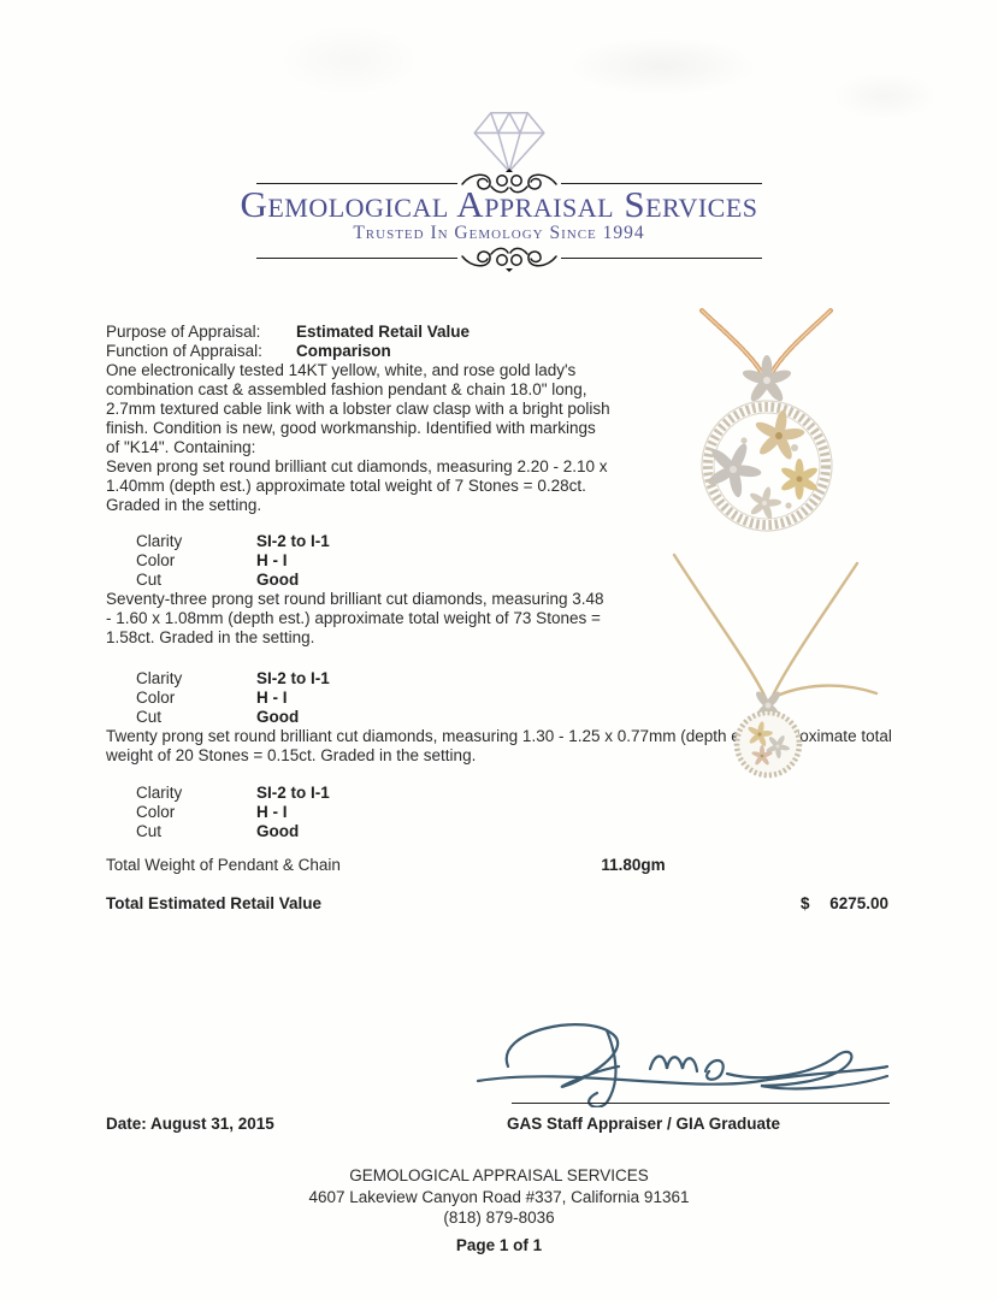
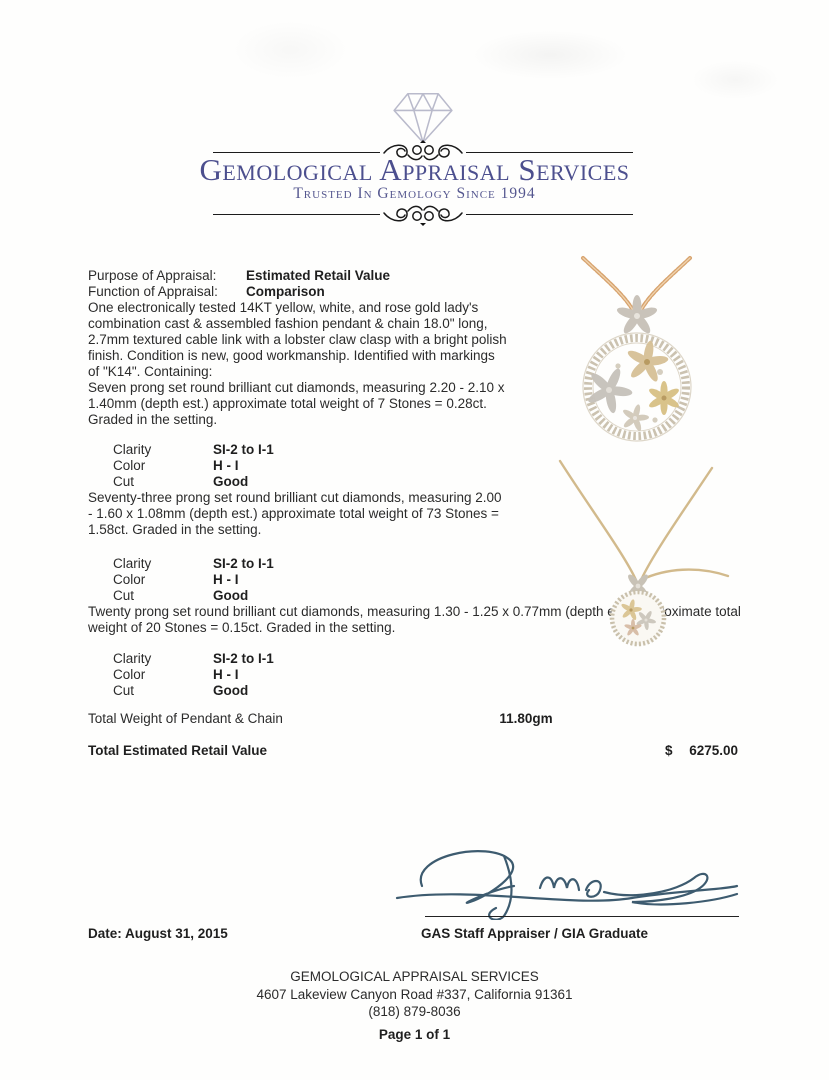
  Gemological Appraisal Services
  Trusted In Gemology Since 1994
  Purpose of Appraisal:
  Estimated Retail Value
  Function of Appraisal:
  Comparison
  One electronically tested 14KT yellow, white, and rose gold lady's combination cast & assembled fashion pendant & chain 18.0" long, 2.7mm textured cable link with a lobster claw clasp with a bright polish finish. Condition is new, good workmanship. Identified with markings of "K14". Containing:
  Seven prong set round brilliant cut diamonds, measuring 2.20 - 2.10 x 1.40mm (depth est.) approximate total weight of 7 Stones = 0.28ct. Graded in the setting.
  Clarity
  SI-2 to I-1
  Color
  H - I
  Cut
  Good
- Seventy-three prong set round brilliant cut diamonds, measuring 3.48 - 1.60 x 1.08mm (depth est.) approximate total weight of 73 Stones = 1.58ct. Graded in the setting.
+ Seventy-three prong set round brilliant cut diamonds, measuring 2.00 - 1.60 x 1.08mm (depth est.) approximate total weight of 73 Stones = 1.58ct. Graded in the setting.
  Clarity
  SI-2 to I-1
  Color
  H - I
  Cut
  Good
  Twenty prong set round brilliant cut diamonds, measuring 1.30 - 1.25 x 0.77mm (depth eoximate total weight of 20 Stones = 0.15ct. Graded in the setting.
  Clarity
  SI-2 to I-1
  Color
  H - I
  Cut
  Good
  Total Weight of Pendant & Chain
  11.80gm
  Total Estimated Retail Value
  $
  6275.00
  Date: August 31, 2015
  GAS Staff Appraiser / GIA Graduate
  GEMOLOGICAL APPRAISAL SERVICES
  4607 Lakeview Canyon Road #337, California 91361
  (818) 879-8036
  Page 1 of 1
